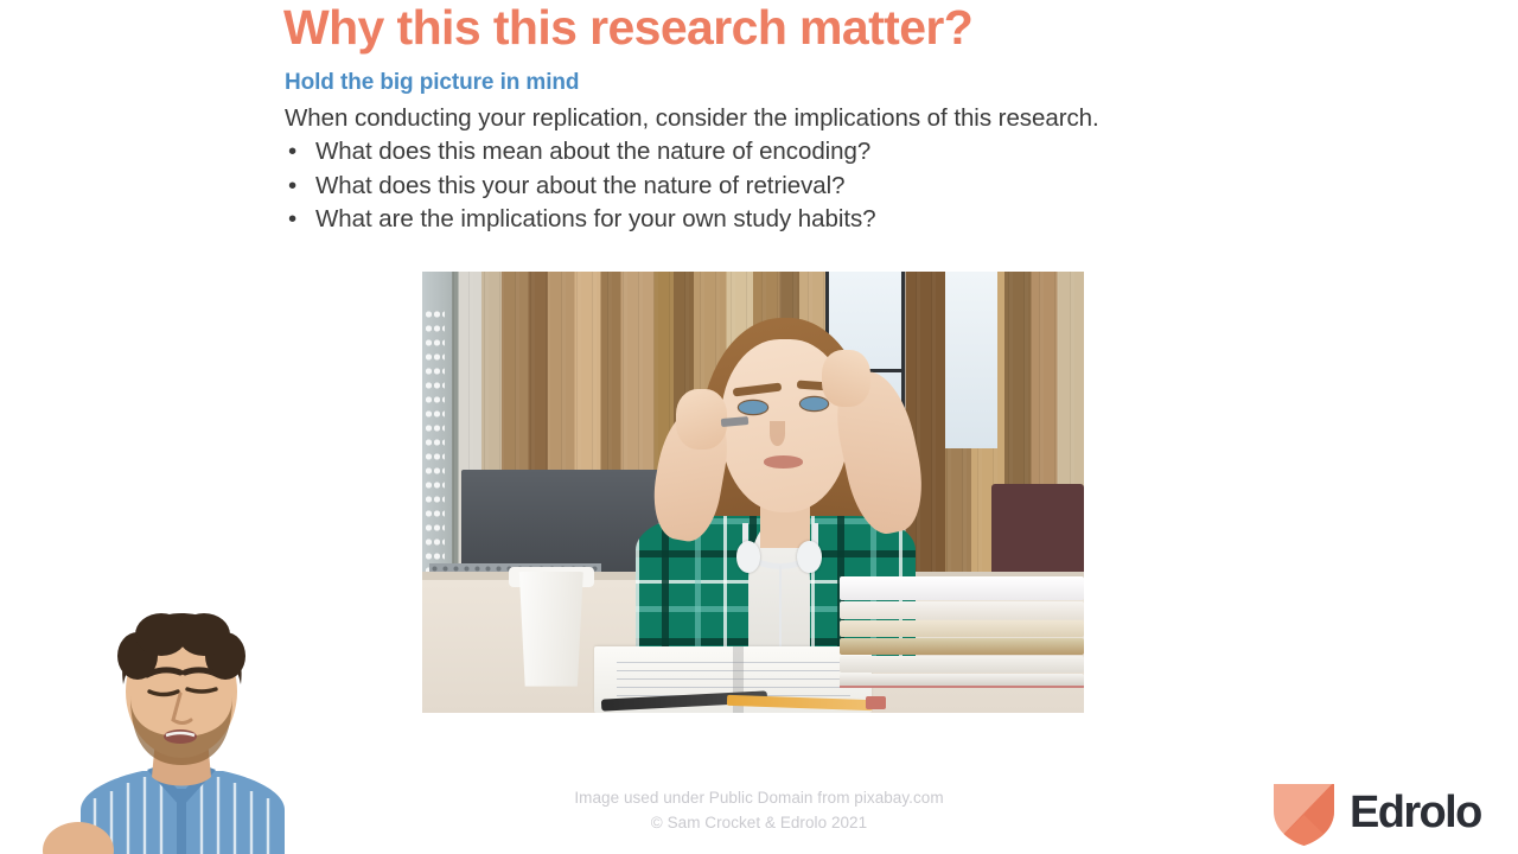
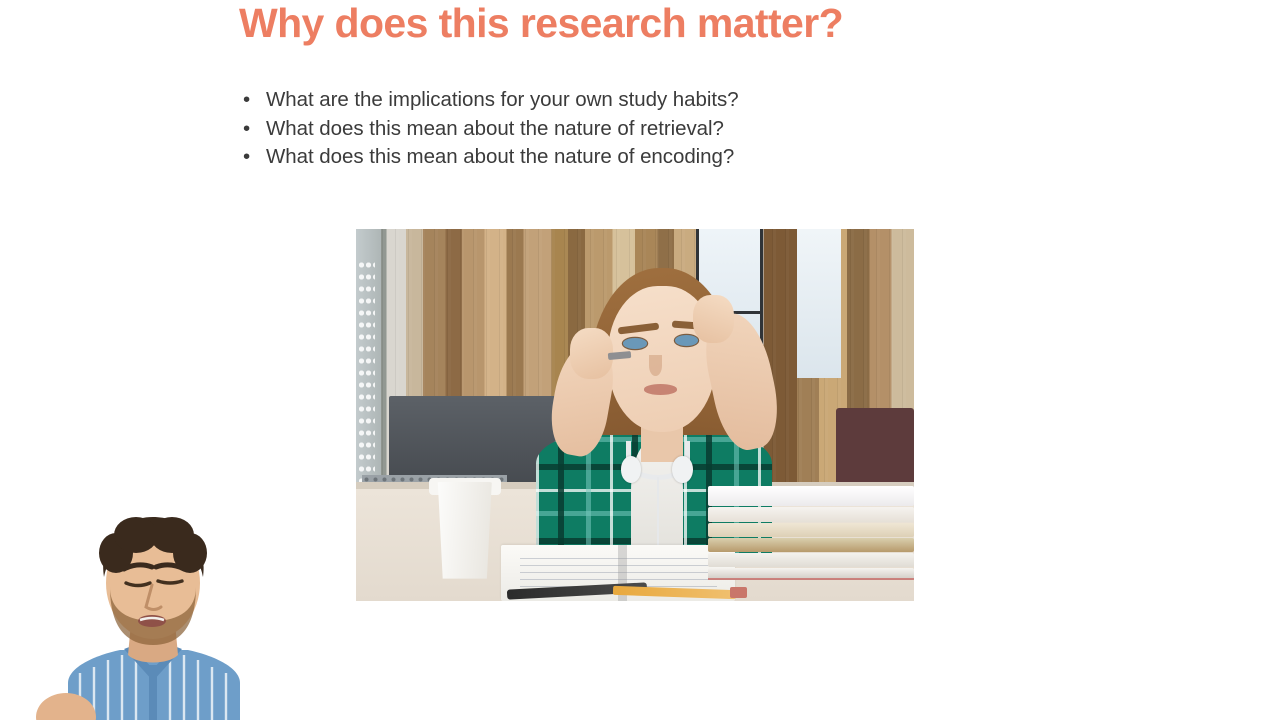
- Why this this research matter?
+ Why does this research matter?
- Hold the big picture in mind
- When conducting your replication, consider the implications of this research.
  •
- What does this mean about the nature of encoding?
+ What are the implications for your own study habits?
  •
- What does this your about the nature of retrieval?
+ What does this mean about the nature of retrieval?
  •
- What are the implications for your own study habits?
+ What does this mean about the nature of encoding?
- Image used under Public Domain from pixabay.com
- © Sam Crocket & Edrolo 2021
- Edrolo
